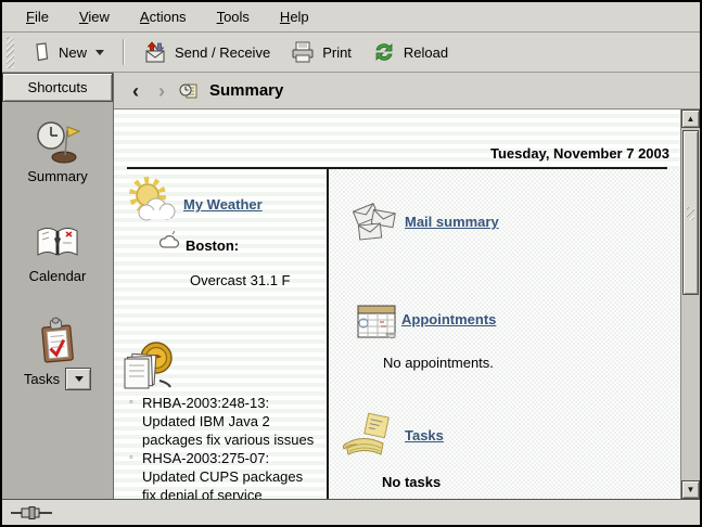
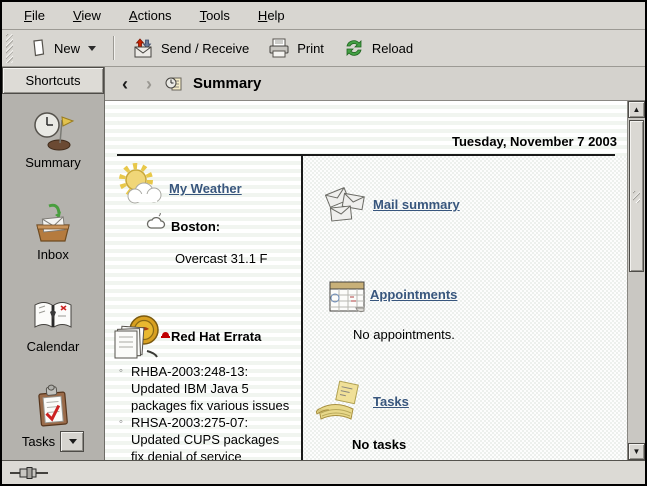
  File
  View
  Actions
  Tools
  Help
  New
  Send / Receive
  Print
  Reload
  Shortcuts
  Summary
+ Inbox
  Calendar
  Tasks
  ‹
  ›
  Summary
  Tuesday, November 7 2003
  My Weather
  Boston:
  Overcast 31.1 F
+ Red Hat Errata
  ◦
  RHBA-2003:248-13:
- Updated IBM Java 2
+ Updated IBM Java 5
  packages fix various issues
  ◦
  RHSA-2003:275-07:
  Updated CUPS packages
  fix denial of service
  Mail summary
  Appointments
  No appointments.
  Tasks
  No tasks
  ▲
  ▼
